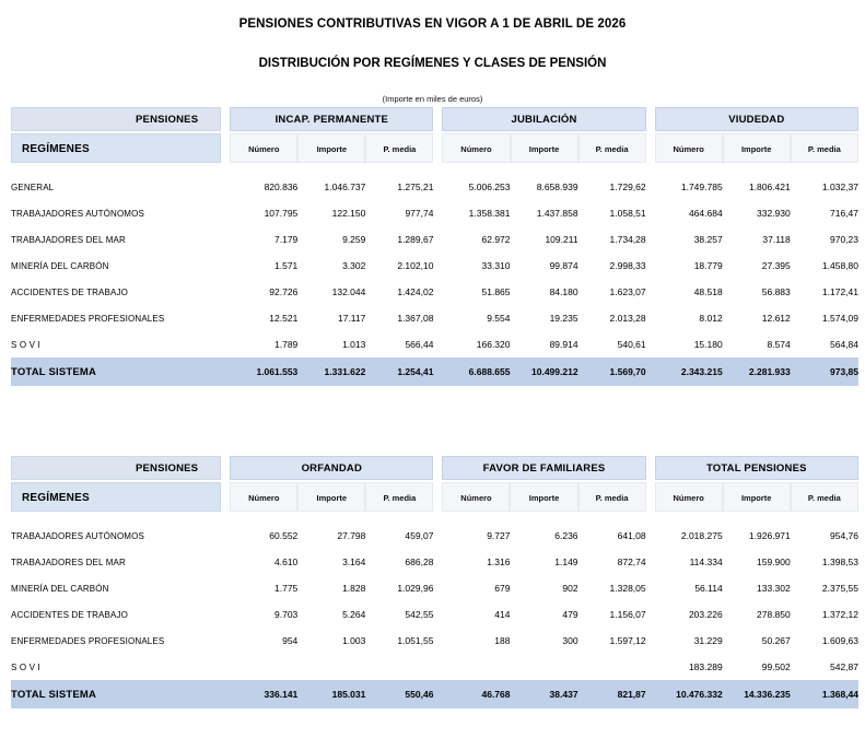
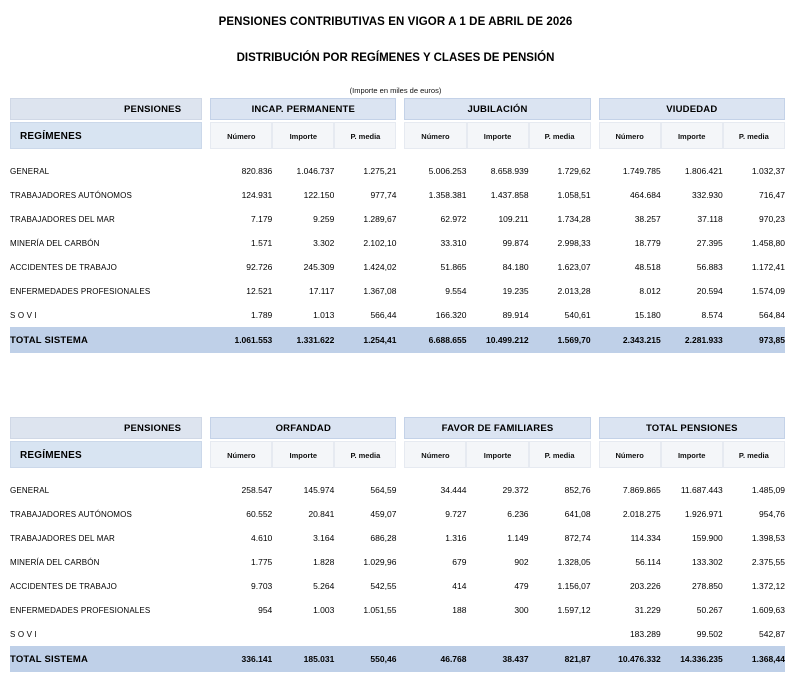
  PENSIONES CONTRIBUTIVAS EN VIGOR A 1 DE ABRIL DE 2026
  DISTRIBUCIÓN POR REGÍMENES Y CLASES DE PENSIÓN
  (Importe en miles de euros)
  PENSIONES		INCAP. PERMANENTE		JUBILACIÓN		VIUDEDAD
  REGÍMENES		Número	Importe	P. media		Número	Importe	P. media		Número	Importe	P. media
  GENERAL		820.836	1.046.737	1.275,21		5.006.253	8.658.939	1.729,62		1.749.785	1.806.421	1.032,37
- TRABAJADORES AUTÓNOMOS		107.795	122.150	977,74		1.358.381	1.437.858	1.058,51		464.684	332.930	716,47
+ TRABAJADORES AUTÓNOMOS		124.931	122.150	977,74		1.358.381	1.437.858	1.058,51		464.684	332.930	716,47
  TRABAJADORES DEL MAR		7.179	9.259	1.289,67		62.972	109.211	1.734,28		38.257	37.118	970,23
  MINERÍA DEL CARBÓN		1.571	3.302	2.102,10		33.310	99.874	2.998,33		18.779	27.395	1.458,80
- ACCIDENTES DE TRABAJO		92.726	132.044	1.424,02		51.865	84.180	1.623,07		48.518	56.883	1.172,41
+ ACCIDENTES DE TRABAJO		92.726	245.309	1.424,02		51.865	84.180	1.623,07		48.518	56.883	1.172,41
- ENFERMEDADES PROFESIONALES		12.521	17.117	1.367,08		9.554	19.235	2.013,28		8.012	12.612	1.574,09
+ ENFERMEDADES PROFESIONALES		12.521	17.117	1.367,08		9.554	19.235	2.013,28		8.012	20.594	1.574,09
  S O V I		1.789	1.013	566,44		166.320	89.914	540,61		15.180	8.574	564,84
  TOTAL SISTEMA		1.061.553	1.331.622	1.254,41		6.688.655	10.499.212	1.569,70		2.343.215	2.281.933	973,85
  PENSIONES		ORFANDAD		FAVOR DE FAMILIARES		TOTAL PENSIONES
  REGÍMENES		Número	Importe	P. media		Número	Importe	P. media		Número	Importe	P. media
+ GENERAL		258.547	145.974	564,59		34.444	29.372	852,76		7.869.865	11.687.443	1.485,09
- TRABAJADORES AUTÓNOMOS		60.552	27.798	459,07		9.727	6.236	641,08		2.018.275	1.926.971	954,76
+ TRABAJADORES AUTÓNOMOS		60.552	20.841	459,07		9.727	6.236	641,08		2.018.275	1.926.971	954,76
  TRABAJADORES DEL MAR		4.610	3.164	686,28		1.316	1.149	872,74		114.334	159.900	1.398,53
  MINERÍA DEL CARBÓN		1.775	1.828	1.029,96		679	902	1.328,05		56.114	133.302	2.375,55
  ACCIDENTES DE TRABAJO		9.703	5.264	542,55		414	479	1.156,07		203.226	278.850	1.372,12
  ENFERMEDADES PROFESIONALES		954	1.003	1.051,55		188	300	1.597,12		31.229	50.267	1.609,63
  S O V I										183.289	99.502	542,87
  TOTAL SISTEMA		336.141	185.031	550,46		46.768	38.437	821,87		10.476.332	14.336.235	1.368,44
